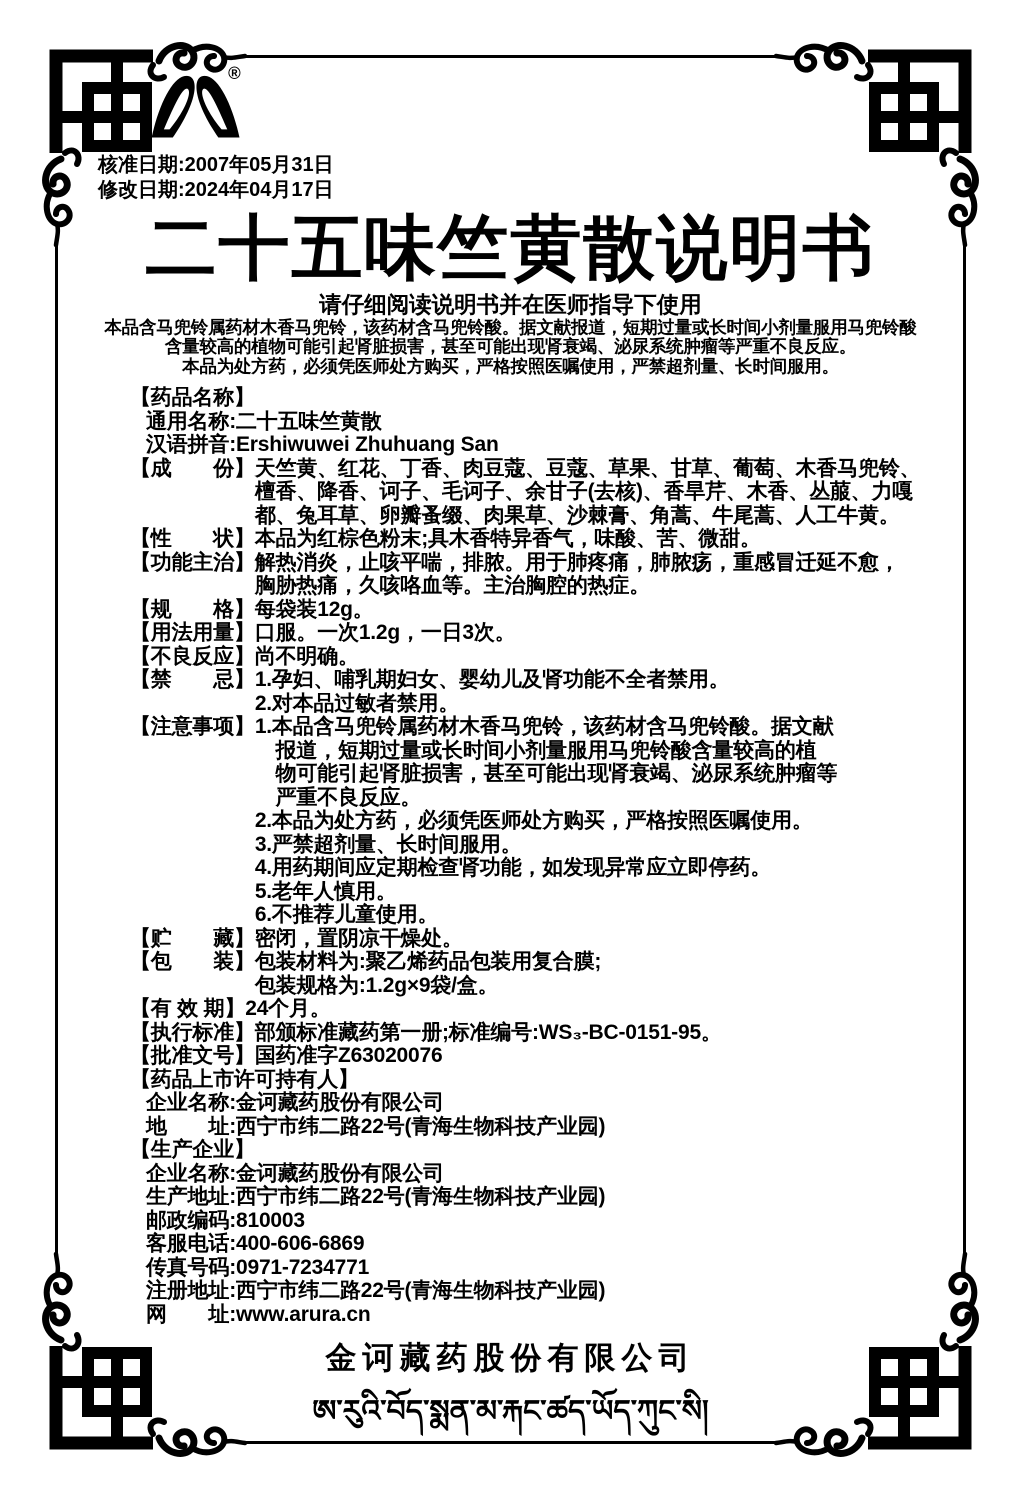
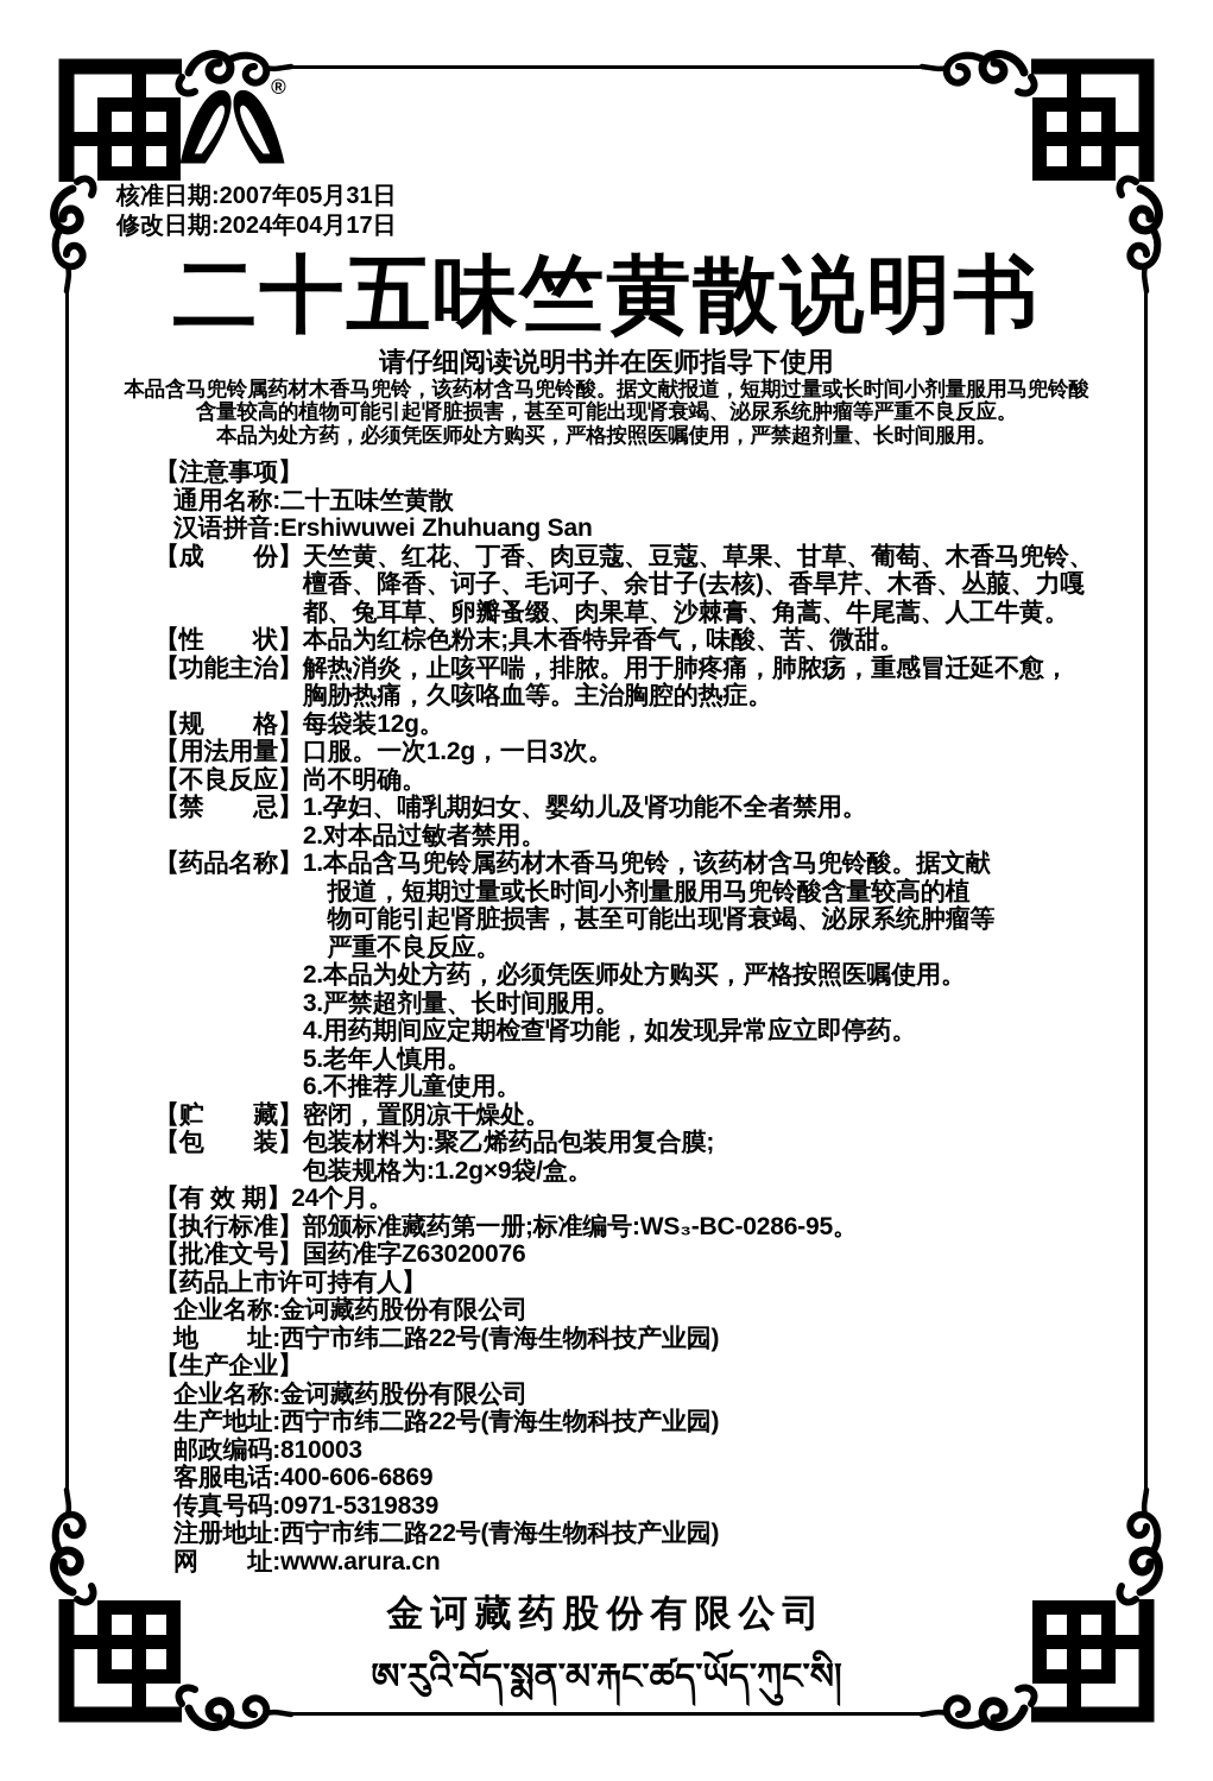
  ®
  核准日期:2007年05月31日
  修改日期:2024年04月17日
  二十五味竺黄散说明书
  请仔细阅读说明书并在医师指导下使用
  本品含马兜铃属药材木香马兜铃，该药材含马兜铃酸。据文献报道，短期过量或长时间小剂量服用马兜铃酸
  含量较高的植物可能引起肾脏损害，甚至可能出现肾衰竭、泌尿系统肿瘤等严重不良反应。
  本品为处方药，必须凭医师处方购买，严格按照医嘱使用，严禁超剂量、长时间服用。
- 【药品名称】
+ 【注意事项】
  通用名称:二十五味竺黄散
  汉语拼音:Ershiwuwei Zhuhuang San
  【成 份】
  天竺黄、红花、丁香、肉豆蔻、豆蔻、草果、甘草、葡萄、木香马兜铃、
  檀香、降香、诃子、毛诃子、余甘子(去核)、香旱芹、木香、丛菔、力嘎
  都、兔耳草、卵瓣蚤缀、肉果草、沙棘膏、角蒿、牛尾蒿、人工牛黄。
  【性 状】
  本品为红棕色粉末;具木香特异香气，味酸、苦、微甜。
  【功能主治】
  解热消炎，止咳平喘，排脓。用于肺疼痛，肺脓疡，重感冒迁延不愈，
  胸胁热痛，久咳咯血等。主治胸腔的热症。
  【规 格】
  每袋装12g。
  【用法用量】
  口服。一次1.2g，一日3次。
  【不良反应】
  尚不明确。
  【禁 忌】
  1.孕妇、哺乳期妇女、婴幼儿及肾功能不全者禁用。
  2.对本品过敏者禁用。
- 【注意事项】
+ 【药品名称】
  1.本品含马兜铃属药材木香马兜铃，该药材含马兜铃酸。据文献
  报道，短期过量或长时间小剂量服用马兜铃酸含量较高的植
  物可能引起肾脏损害，甚至可能出现肾衰竭、泌尿系统肿瘤等
  严重不良反应。
  2.本品为处方药，必须凭医师处方购买，严格按照医嘱使用。
  3.严禁超剂量、长时间服用。
  4.用药期间应定期检查肾功能，如发现异常应立即停药。
  5.老年人慎用。
  6.不推荐儿童使用。
  【贮 藏】
  密闭，置阴凉干燥处。
  【包 装】
  包装材料为:聚乙烯药品包装用复合膜;
  包装规格为:1.2g×9袋/盒。
  【有 效 期】
  24个月。
  【执行标准】
- 部颁标准藏药第一册;标准编号:WS₃-BC-0151-95。
+ 部颁标准藏药第一册;标准编号:WS₃-BC-0286-95。
  【批准文号】
  国药准字Z63020076
  【药品上市许可持有人】
  企业名称:金诃藏药股份有限公司
  地 址:西宁市纬二路22号(青海生物科技产业园)
  【生产企业】
  企业名称:金诃藏药股份有限公司
  生产地址:西宁市纬二路22号(青海生物科技产业园)
  邮政编码:810003
  客服电话:400-606-6869
- 传真号码:0971-7234771
+ 传真号码:0971-5319839
  注册地址:西宁市纬二路22号(青海生物科技产业园)
  网 址:www.arura.cn
  金诃藏药股份有限公司
  ཨ་རུའི་བོད་སྨན་མ་རྐང་ཚད་ཡོད་ཀུང་སི།
